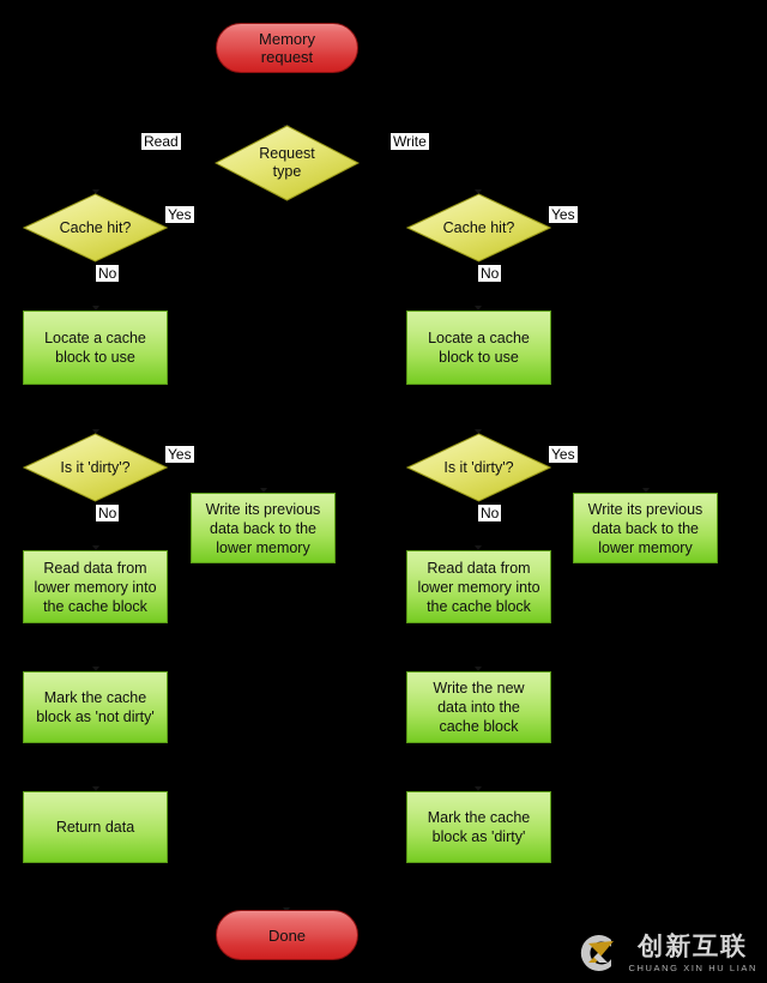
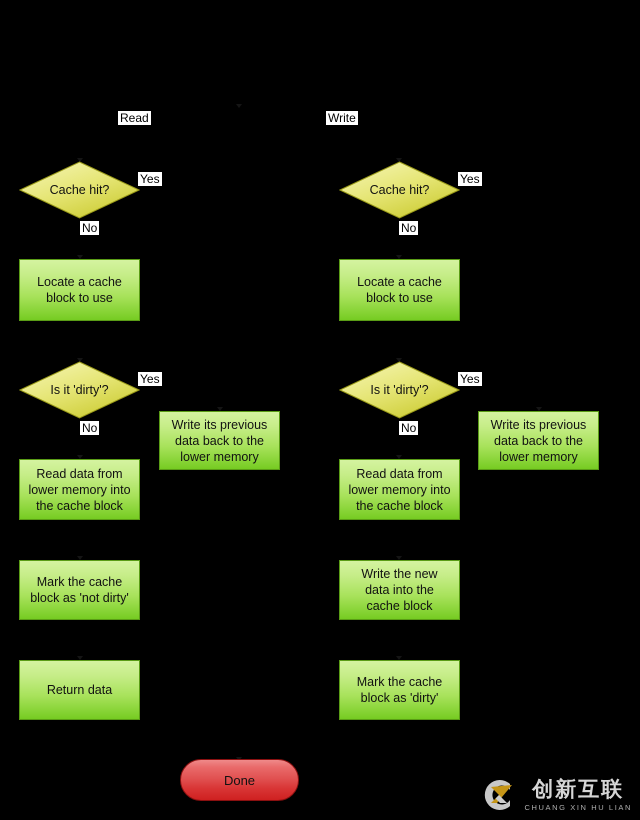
- Memory
- request
- Request
- type
  Read
  Write
  Cache hit?
  Yes
  No
  Cache hit?
  Yes
  No
  Locate a cache
  block to use
  Locate a cache
  block to use
  Is it 'dirty'?
  Yes
  No
  Is it 'dirty'?
  Yes
  No
  Write its previous
  data back to the
  lower memory
  Write its previous
  data back to the
  lower memory
  Read data from
  lower memory into
  the cache block
  Read data from
  lower memory into
  the cache block
  Mark the cache
  block as 'not dirty'
  Write the new
  data into the
  cache block
  Return data
  Mark the cache
  block as 'dirty'
  Done
  创新互联
  CHUANG XIN HU LIAN
